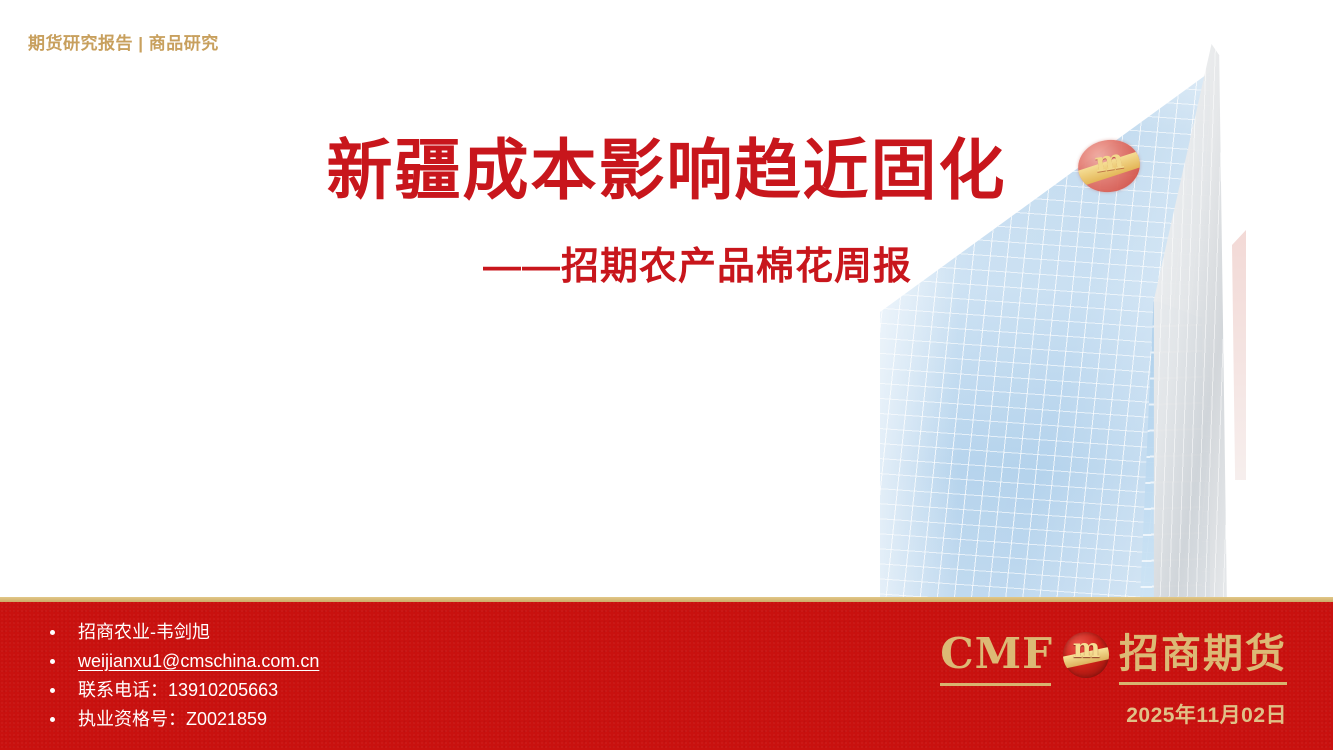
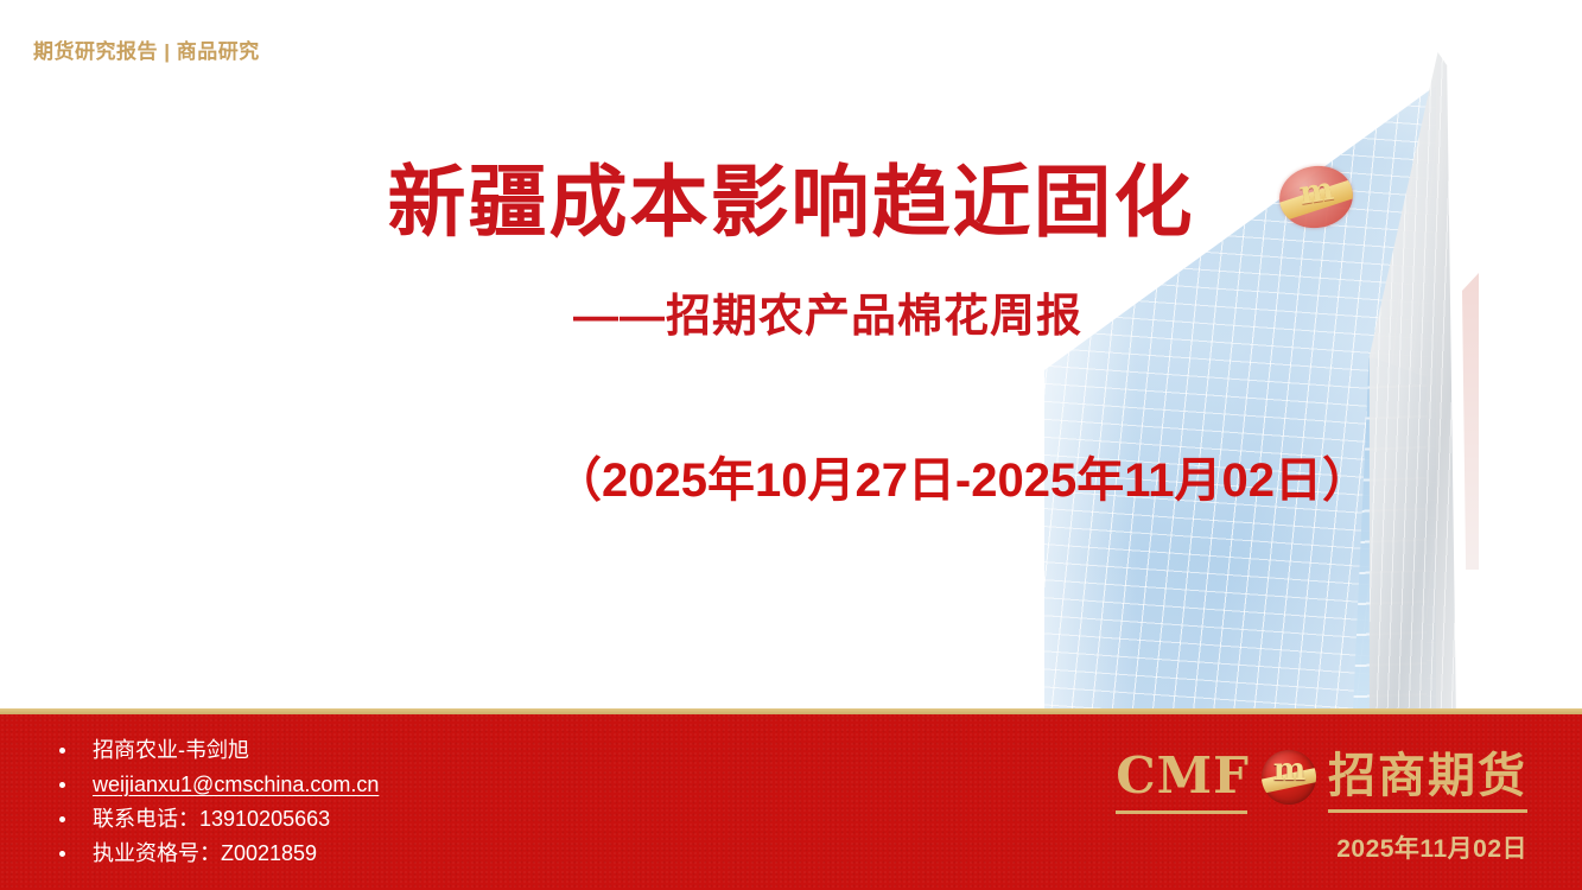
  期货研究报告 | 商品研究
  新疆成本影响趋近固化
  ——招期农产品棉花周报
+ （2025年10月27日-2025年11月02日）
  招商农业-韦剑旭
  weijianxu1@cmschina.com.cn
  联系电话：13910205663
  执业资格号：Z0021859
  CMF
  m
  招商期货
  2025年11月02日
